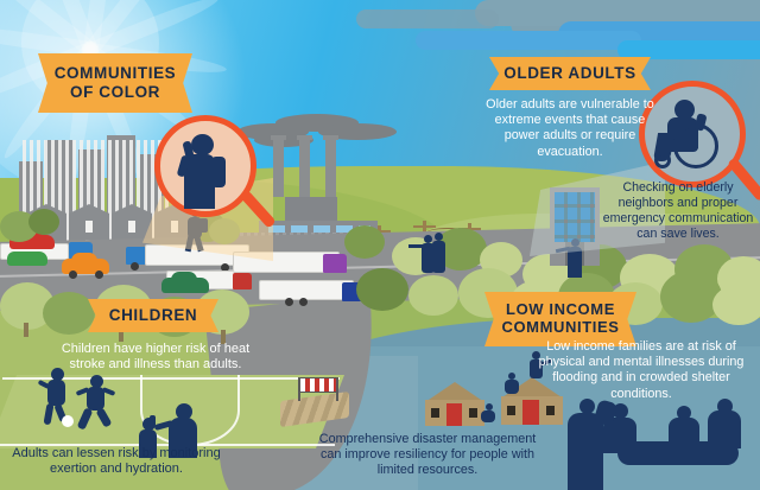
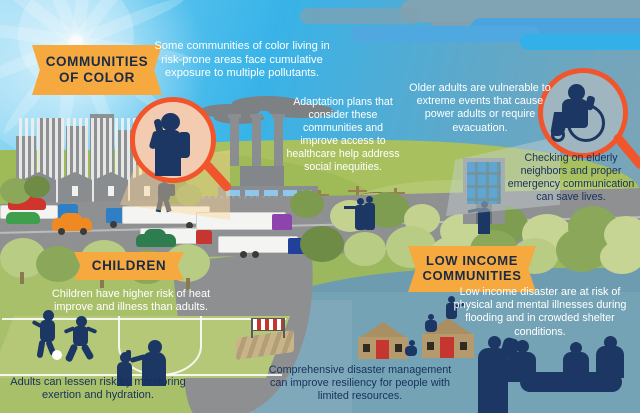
  COMMUNITIES
  OF COLOR
- OLDER ADULTS
  CHILDREN
  LOW INCOME
  COMMUNITIES
+ Some communities of color living in risk-prone areas face cumulative exposure to multiple pollutants.
+ Adaptation plans that consider these communities and improve access to healthcare help address social inequities.
  Older adults are vulnerable to extreme events that cause power adults or require evacuation.
  Checking on elderly neighbors and proper emergency communication can save lives.
- Children have higher risk of heat stroke and illness than adults.
+ Children have higher risk of heat improve and illness than adults.
  Adults can lessen risk by monitoring exertion and hydration.
- Low income families are at risk of physical and mental illnesses during flooding and in crowded shelter conditions.
+ Low income disaster are at risk of physical and mental illnesses during flooding and in crowded shelter conditions.
  Comprehensive disaster management can improve resiliency for people with limited resources.
